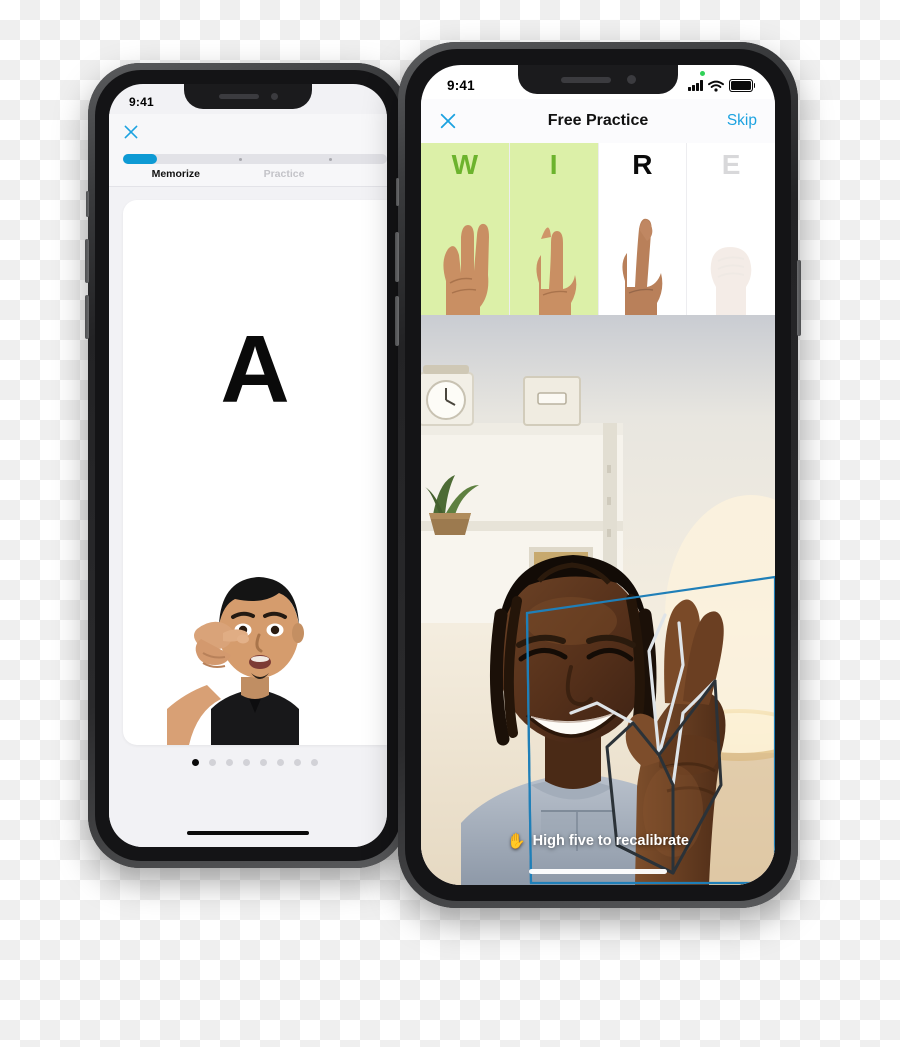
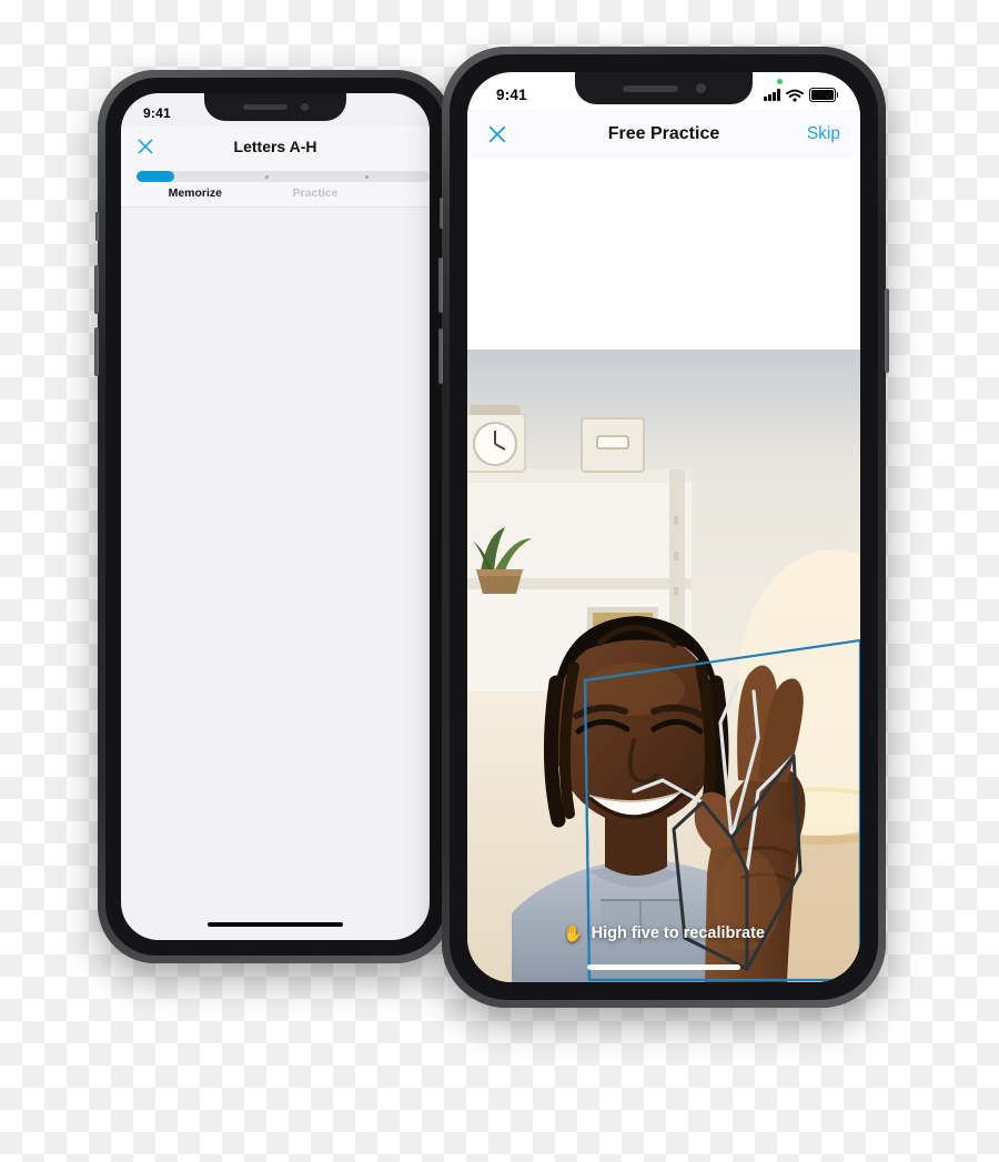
  9:41
+ Letters A-H
  Memorize
  Practice
- A
  9:41
  Free Practice
  Skip
- W
- I
- R
- E
  ✋
  High five to recalibrate
